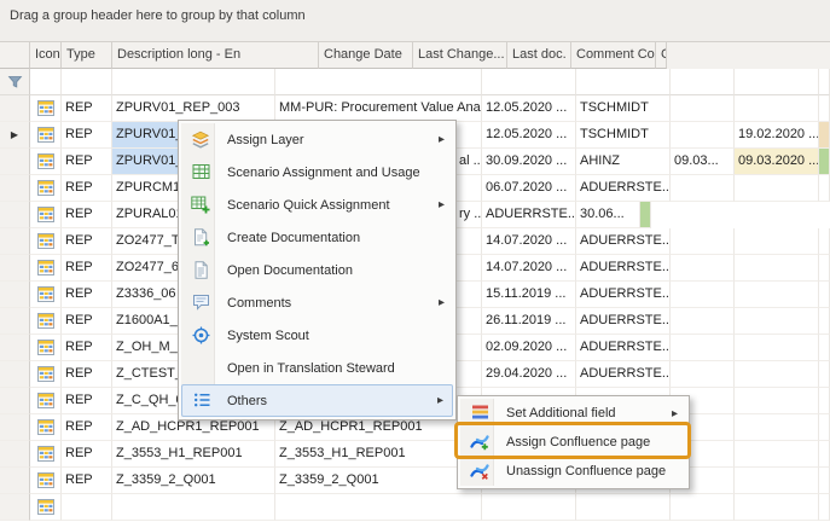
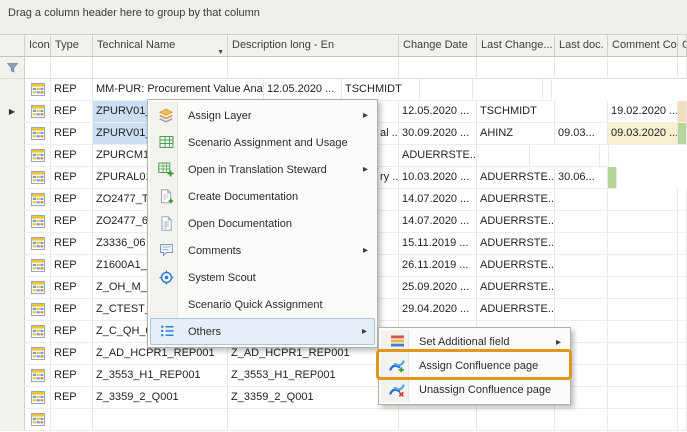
- Drag a group header here to group by that column
+ Drag a column header here to group by that column
  Icon
  Type
+ Technical Name
  Description long - En
  Change Date
  Last Change...
  Last doc.
  Comment Co
  C
  REP
- ZPURV01_REP_003
  MM-PUR: Procurement Value Anal
  12.05.2020 ...
  TSCHMIDT
  ▶
  REP
  ZPURV01
  12.05.2020 ...
  TSCHMIDT
  19.02.2020 ...
  REP
  ZPURV01
  al ..
  30.09.2020 ...
  AHINZ
  09.03...
  09.03.2020 ...
  REP
  ZPURCM
- 06.07.2020 ...
  ADUERRSTE..
  REP
  ZPURAL0
  ry ..
+ 10.03.2020 ...
  ADUERRSTE..
  30.06...
  REP
  ZO2477_T
  14.07.2020 ...
  ADUERRSTE..
  REP
  ZO2477_6
  14.07.2020 ...
  ADUERRSTE..
  REP
  Z3336_06
  15.11.2019 ...
  ADUERRSTE..
  REP
  Z1600A1_
  26.11.2019 ...
  ADUERRSTE..
  REP
  Z_OH_M_
- 02.09.2020 ...
+ 25.09.2020 ...
  ADUERRSTE..
  REP
  Z_CTEST
  29.04.2020 ...
  ADUERRSTE..
  REP
  Z_C_QH_
  REP
  Z_AD_HCPR1_REP001
  Z_AD_HCPR1_REP001
  REP
  Z_3553_H1_REP001
  Z_3553_H1_REP001
  REP
  Z_3359_2_Q001
  Z_3359_2_Q001
  Assign Layer
  ▸
  Scenario Assignment and Usage
- Scenario Quick Assignment
+ Open in Translation Steward
  ▸
  Create Documentation
  Open Documentation
  Comments
  ▸
  System Scout
- Open in Translation Steward
+ Scenario Quick Assignment
  Others
  ▸
  Set Additional field
  ▸
  Assign Confluence page
  Unassign Confluence page
